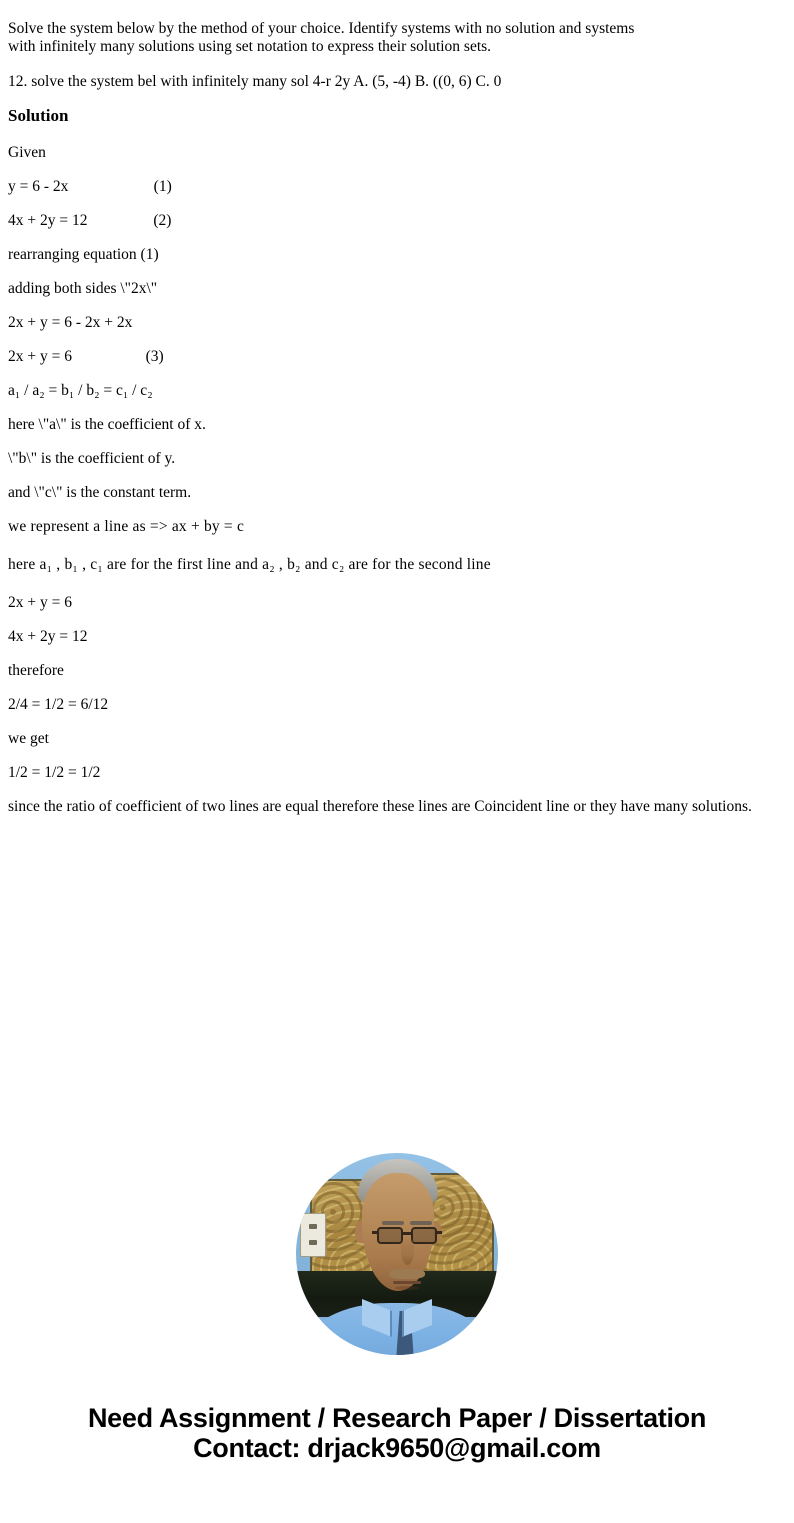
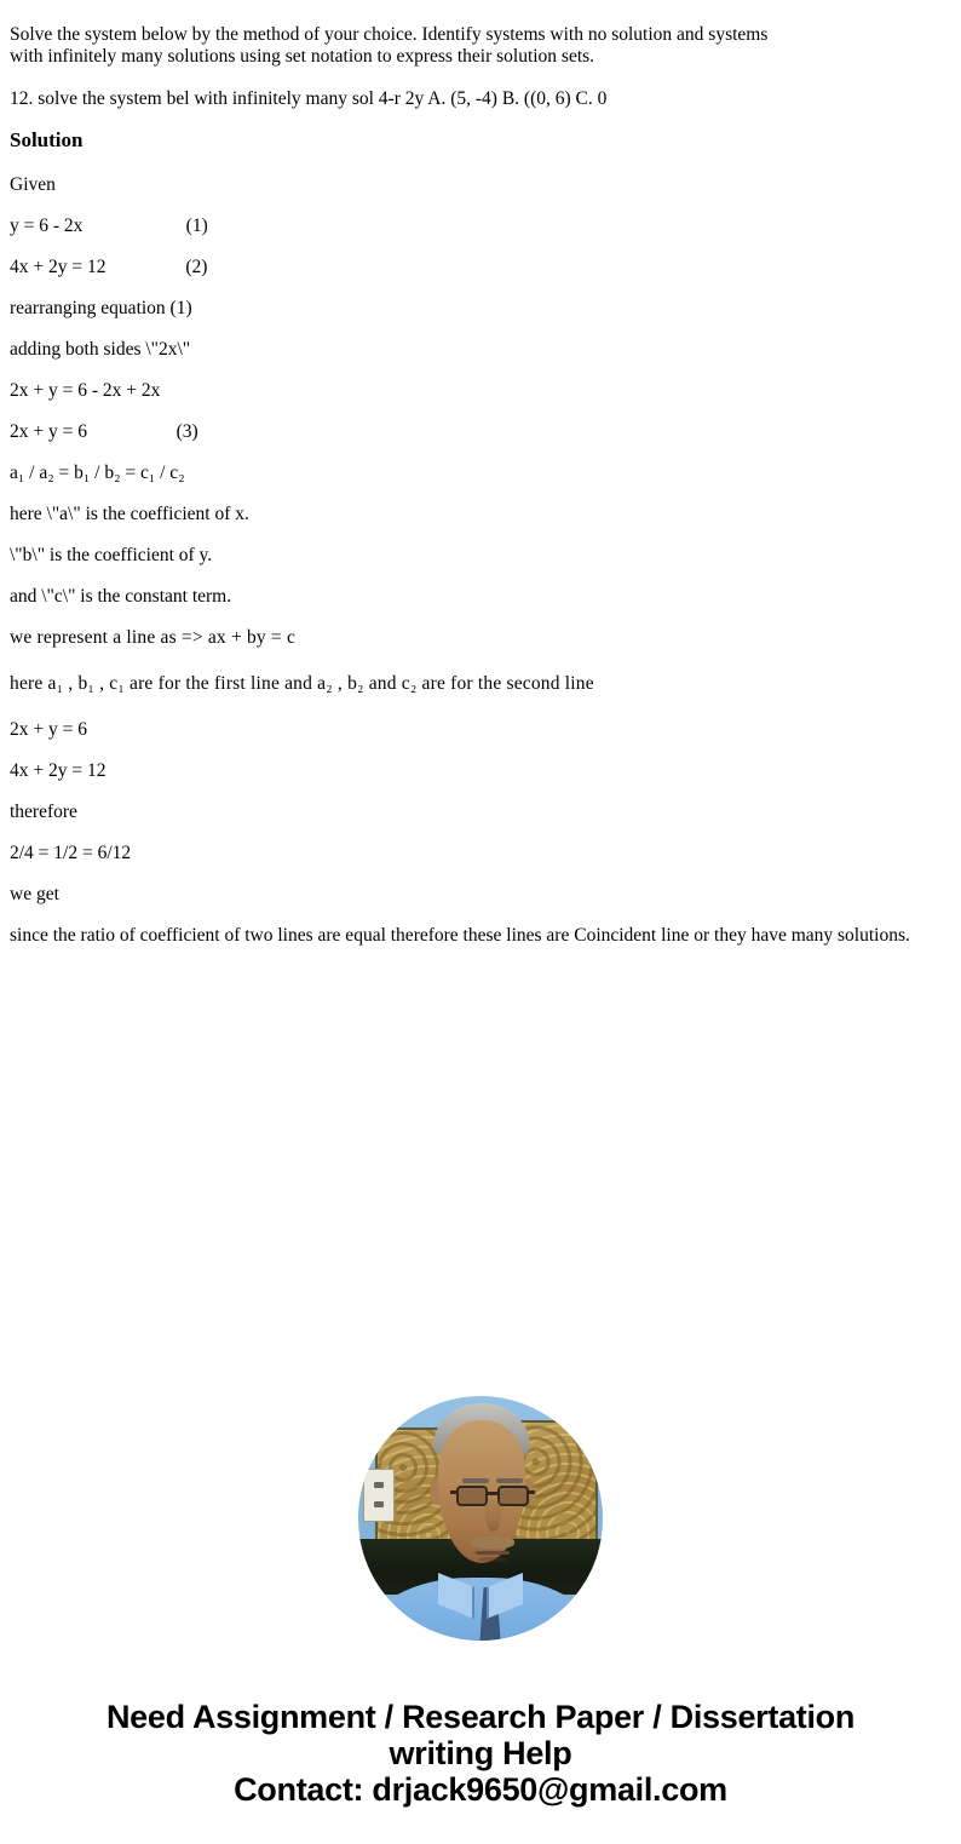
  Solve the system below by the method of your choice. Identify systems with no solution and systems
  with infinitely many solutions using set notation to express their solution sets.
  12. solve the system bel with infinitely many sol 4-r 2y A. (5, -4) B. ((0, 6) C. 0
  Solution
  Given
  y = 6 - 2x (1)
  4x + 2y = 12 (2)
  rearranging equation (1)
  adding both sides \"2x\"
  2x + y = 6 - 2x + 2x
  2x + y = 6 (3)
  a₁ / a₂ = b₁ / b₂ = c₁ / c₂
  here \"a\" is the coefficient of x.
  \"b\" is the coefficient of y.
  and \"c\" is the constant term.
  we represent a line as => ax + by = c
  here a₁ , b₁ , c₁ are for the first line and a₂ , b₂ and c₂ are for the second line
  2x + y = 6
  4x + 2y = 12
  therefore
  2/4 = 1/2 = 6/12
  we get
- 1/2 = 1/2 = 1/2
  since the ratio of coefficient of two lines are equal therefore these lines are Coincident line or they have many solutions.
  Need Assignment / Research Paper / Dissertation
+ writing Help
  Contact: drjack9650@gmail.com
